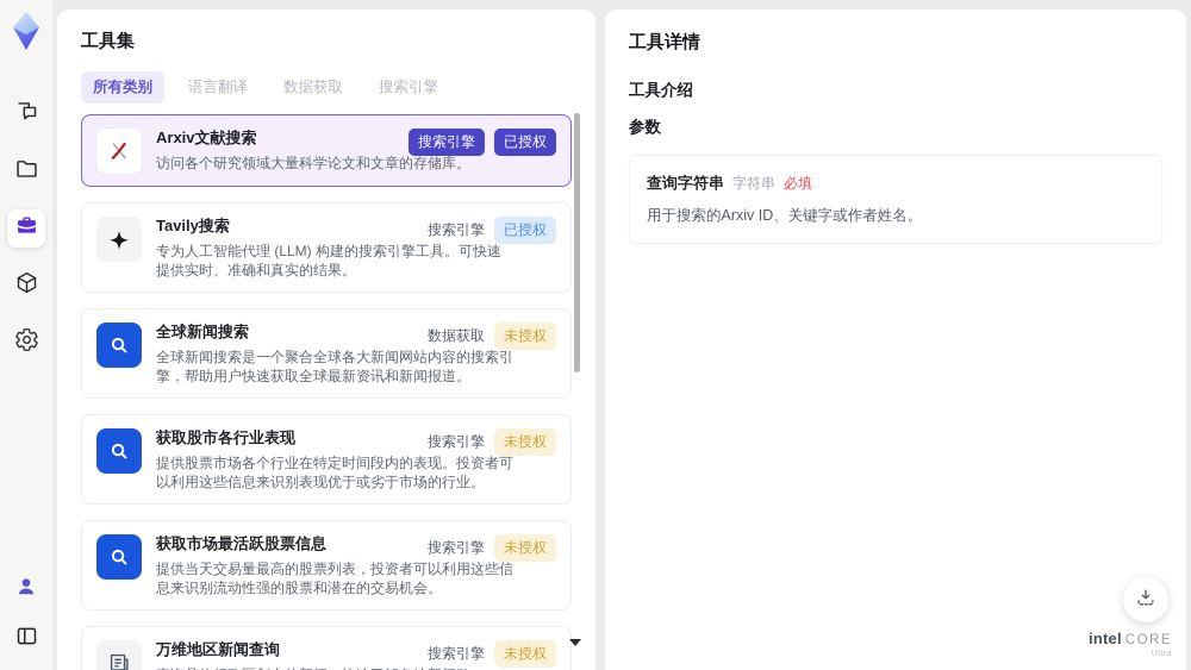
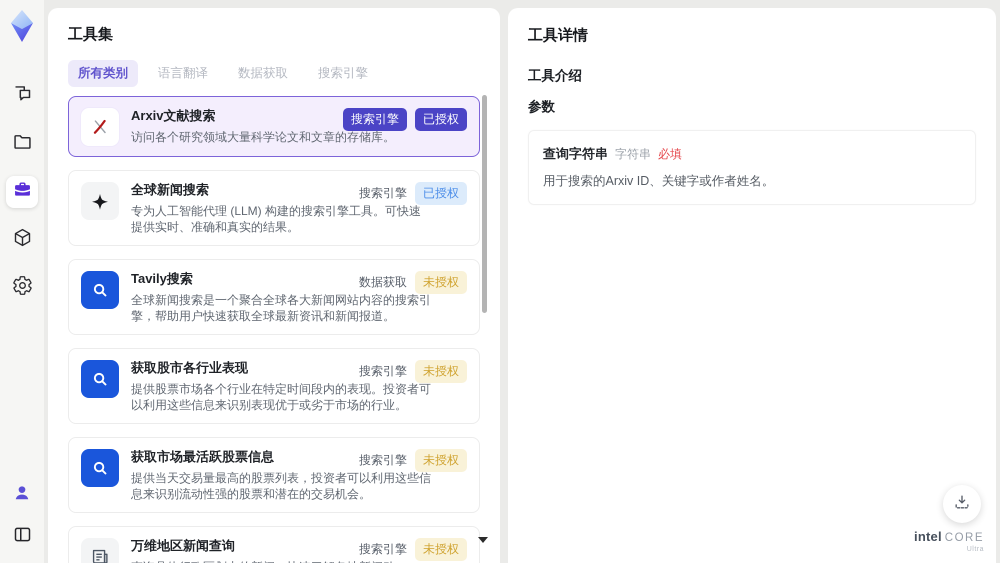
  工具集
  所有类别
  语言翻译
  数据获取
  搜索引擎
  Arxiv文献搜索
  访问各个研究领域大量科学论文和文章的存储库。
  搜索引擎
  已授权
- Tavily搜索
+ 全球新闻搜索
  专为人工智能代理 (LLM) 构建的搜索引擎工具。可快速提供实时、准确和真实的结果。
  搜索引擎
  已授权
- 全球新闻搜索
+ Tavily搜索
  全球新闻搜索是一个聚合全球各大新闻网站内容的搜索引擎，帮助用户快速获取全球最新资讯和新闻报道。
  数据获取
  未授权
  获取股市各行业表现
  提供股票市场各个行业在特定时间段内的表现。投资者可以利用这些信息来识别表现优于或劣于市场的行业。
  搜索引擎
  未授权
  获取市场最活跃股票信息
  提供当天交易量最高的股票列表，投资者可以利用这些信息来识别流动性强的股票和潜在的交易机会。
  搜索引擎
  未授权
  万维地区新闻查询
  搜索引擎
  未授权
  工具详情
  工具介绍
  参数
  查询字符串
  字符串
  必填
  用于搜索的Arxiv ID、关键字或作者姓名。
  intel
  CORE
